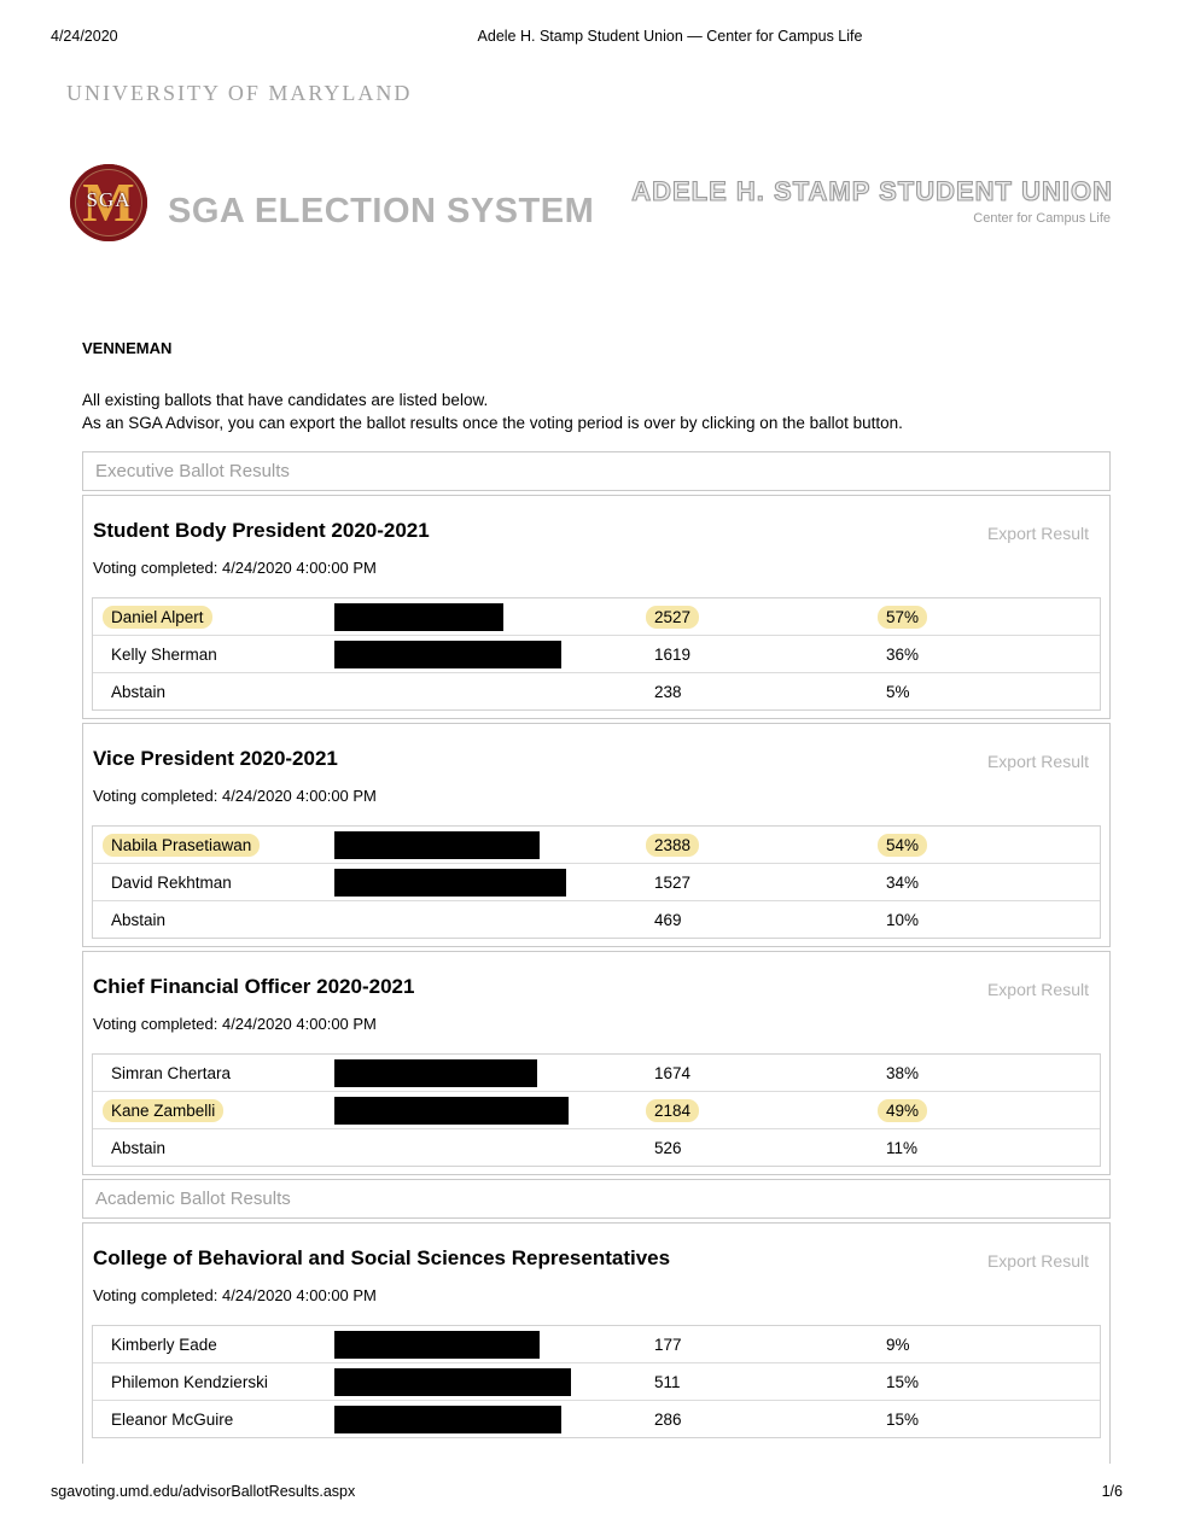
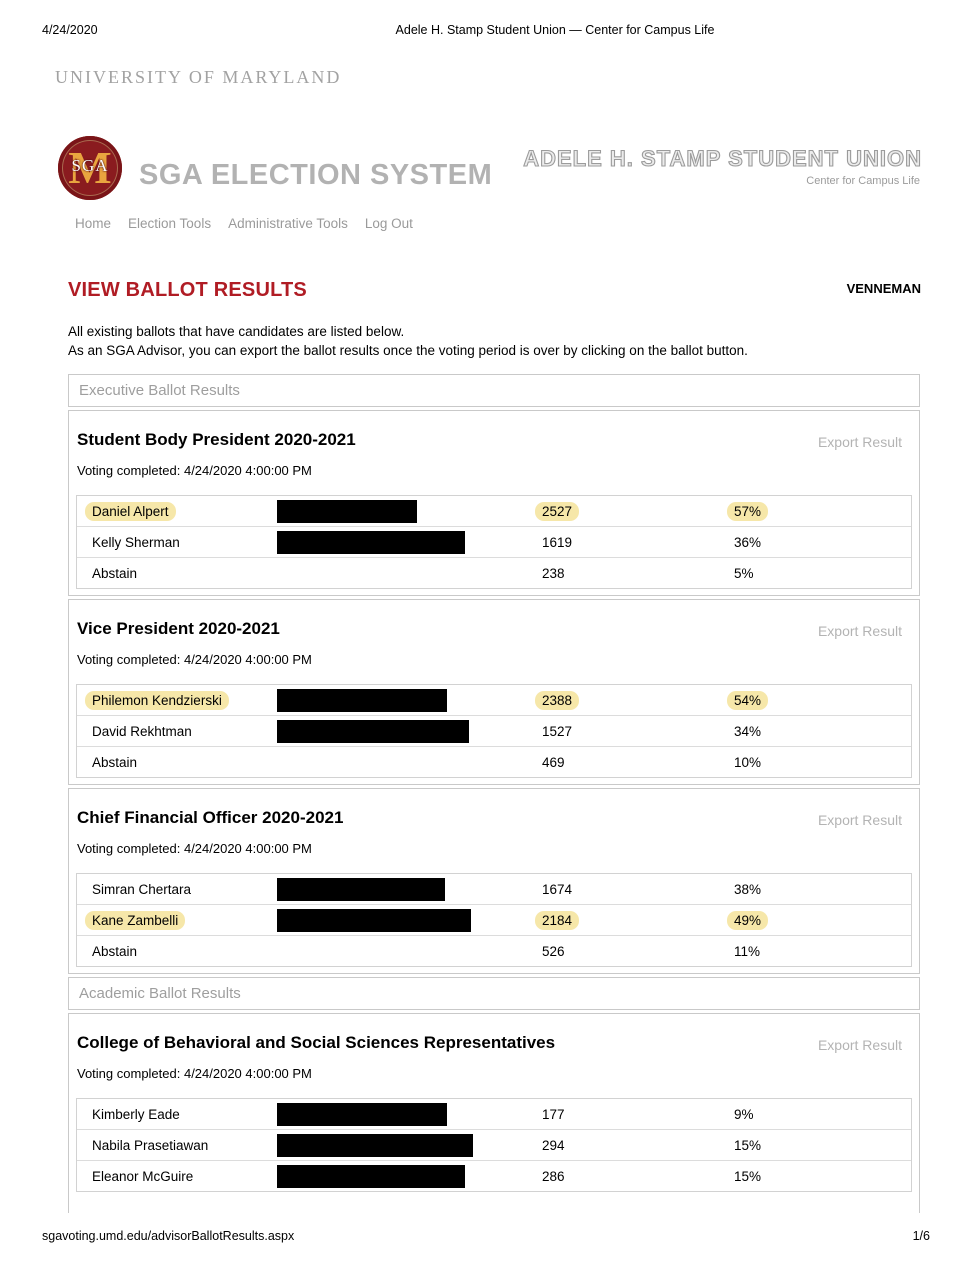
  4/24/2020
  Adele H. Stamp Student Union — Center for Campus Life
  UNIVERSITY OF MARYLAND
  M
  SGA
  SGA ELECTION SYSTEM
  ADELE H. STAMP STUDENT UNION
  Center for Campus Life
+ Home
+ Election Tools
+ Administrative Tools
+ Log Out
+ VIEW BALLOT RESULTS
  VENNEMAN
  All existing ballots that have candidates are listed below.
  As an SGA Advisor, you can export the ballot results once the voting period is over by clicking on the ballot button.
  Executive Ballot Results
  Student Body President 2020-2021
  Export Result
  Voting completed: 4/24/2020 4:00:00 PM
  Daniel Alpert
  2527
  57%
  Kelly Sherman
  1619
  36%
  Abstain
  238
  5%
  Vice President 2020-2021
  Export Result
  Voting completed: 4/24/2020 4:00:00 PM
- Nabila Prasetiawan
+ Philemon Kendzierski
  2388
  54%
  David Rekhtman
  1527
  34%
  Abstain
  469
  10%
  Chief Financial Officer 2020-2021
  Export Result
  Voting completed: 4/24/2020 4:00:00 PM
  Simran Chertara
  1674
  38%
  Kane Zambelli
  2184
  49%
  Abstain
  526
  11%
  Academic Ballot Results
  College of Behavioral and Social Sciences Representatives
  Export Result
  Voting completed: 4/24/2020 4:00:00 PM
  Kimberly Eade
  177
  9%
- Philemon Kendzierski
+ Nabila Prasetiawan
- 511
+ 294
  15%
  Eleanor McGuire
  286
  15%
  sgavoting.umd.edu/advisorBallotResults.aspx
  1/6
